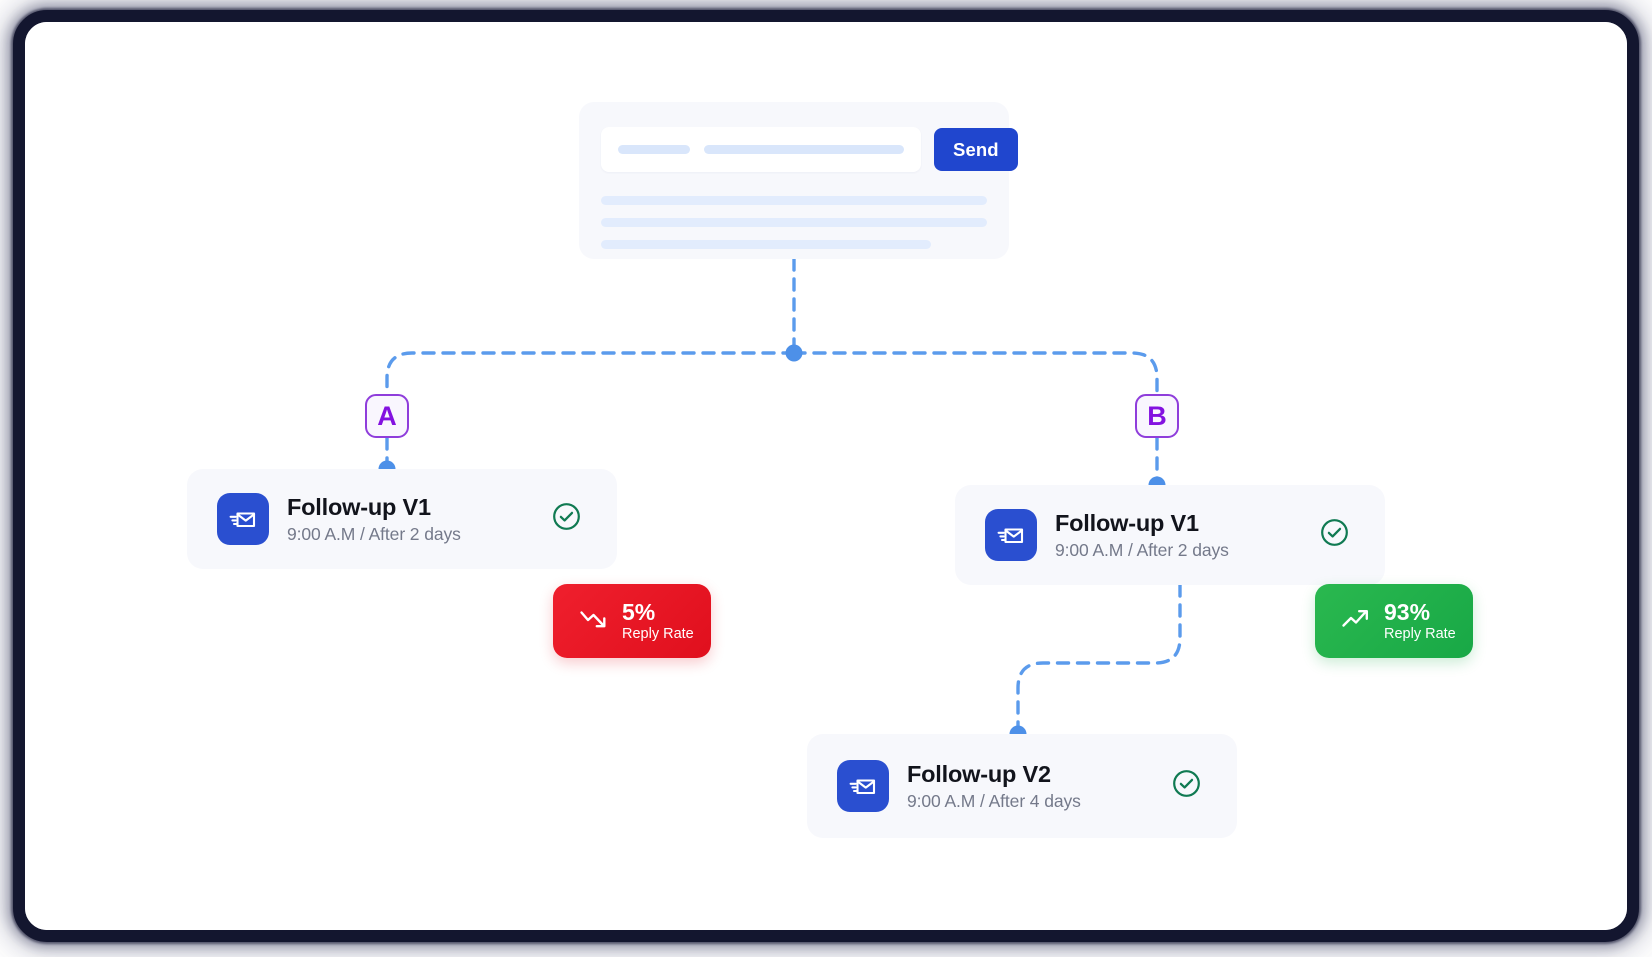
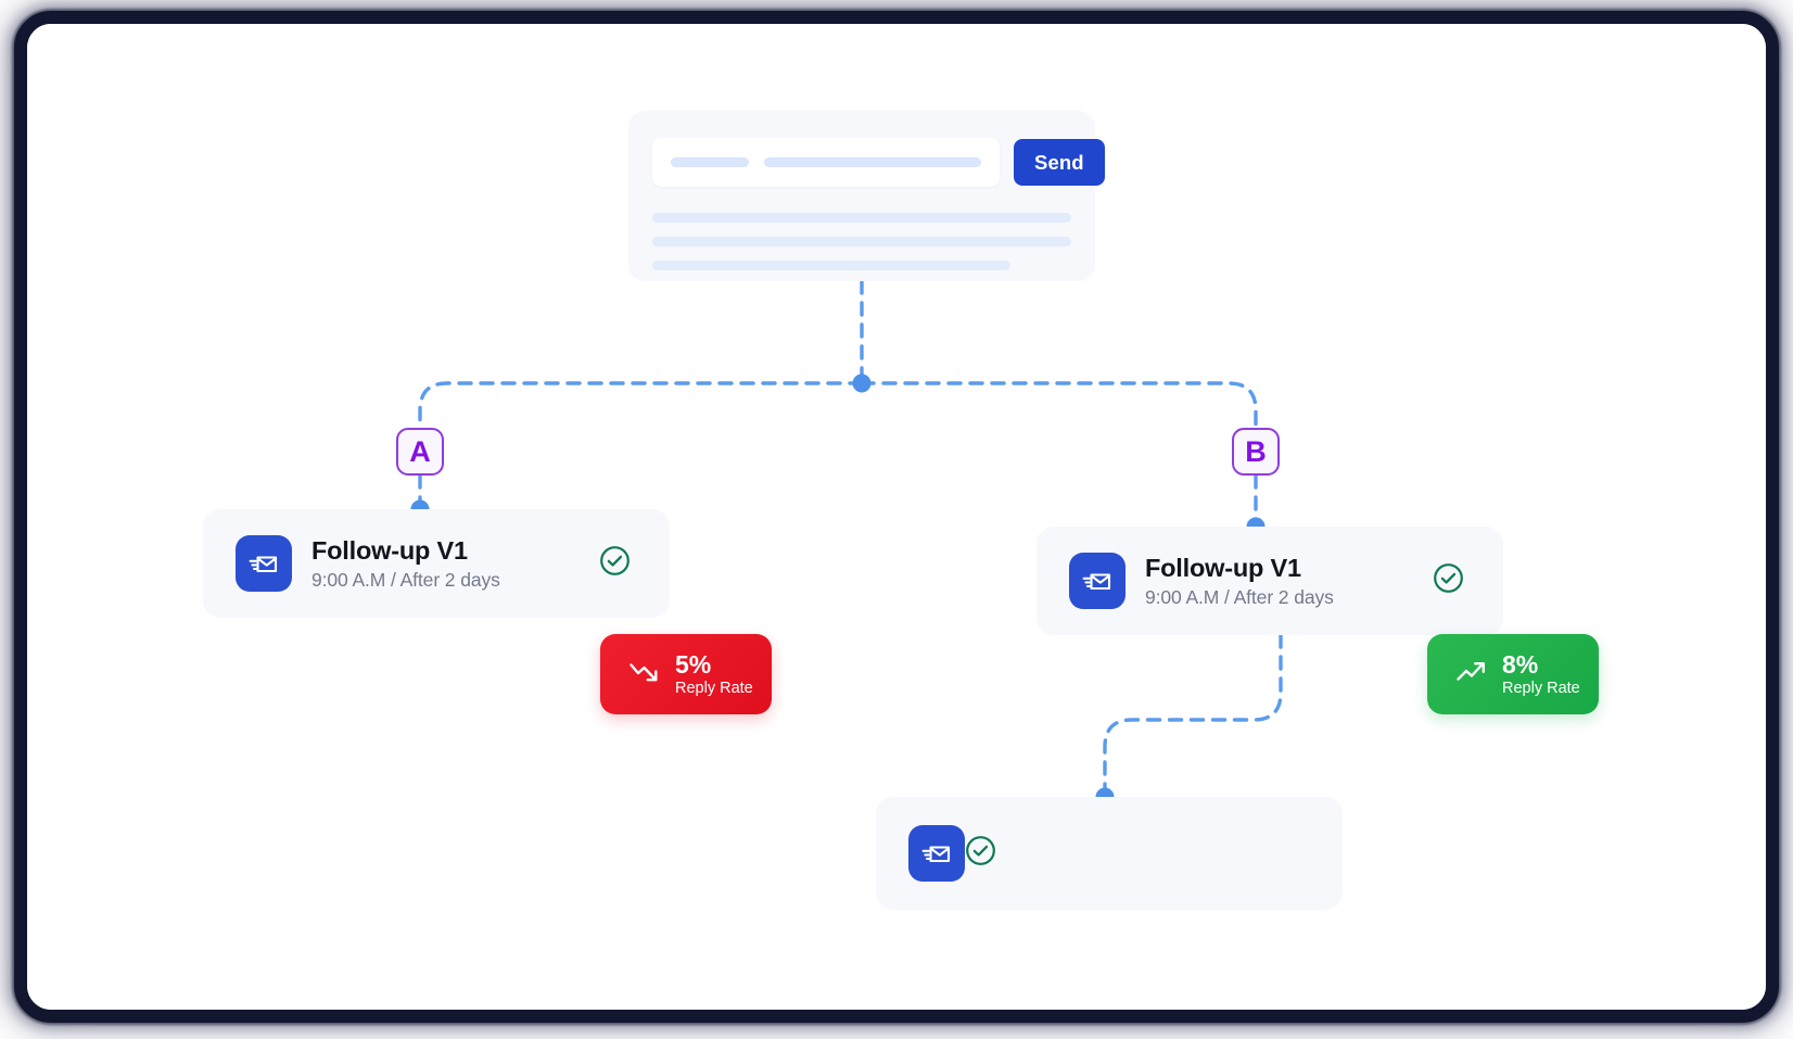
  Send
  A
  B
  Follow-up V1
  9:00 A.M / After 2 days
  Follow-up V1
  9:00 A.M / After 2 days
- Follow-up V2
- 9:00 A.M / After 4 days
  5%
  Reply Rate
- 93%
+ 8%
  Reply Rate
